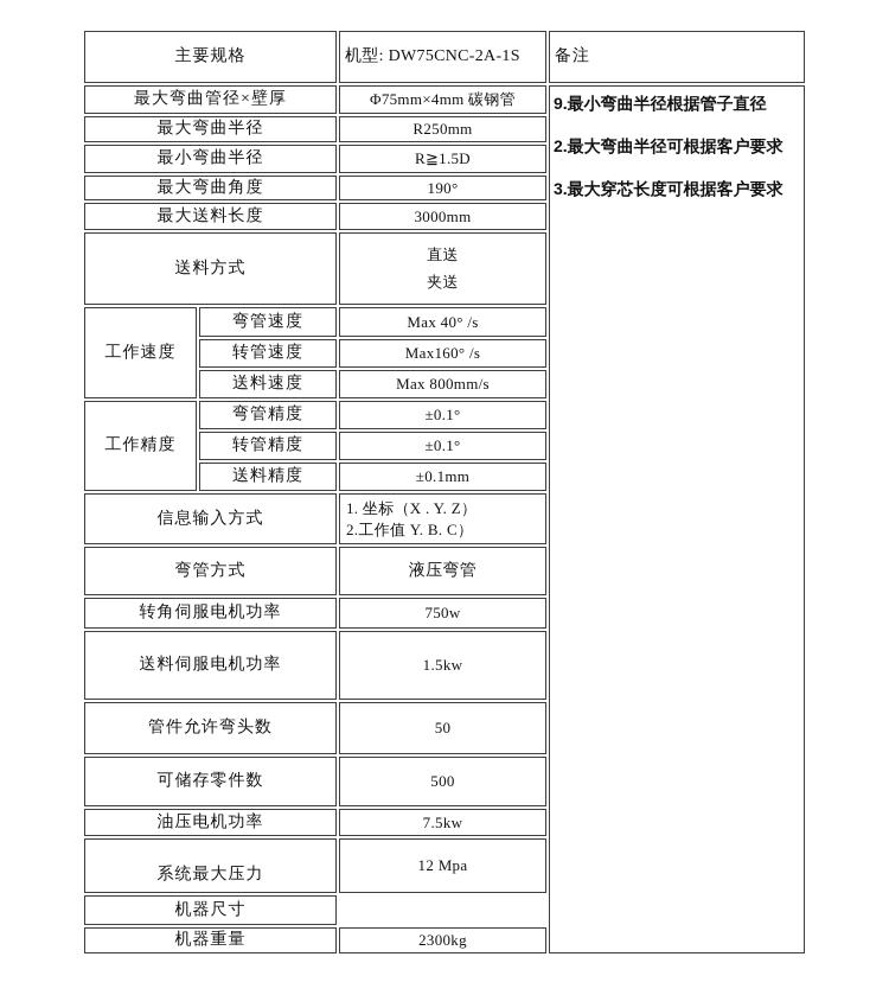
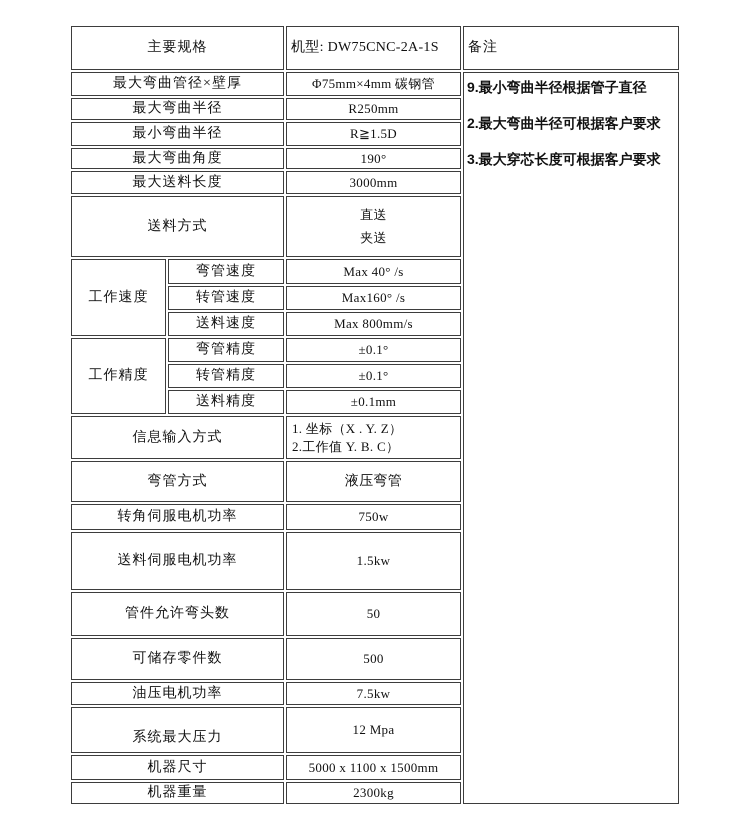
  主要规格
  机型: DW75CNC-2A-1S
  最大弯曲管径×壁厚
  Φ75mm×4mm 碳钢管
  最大弯曲半径
  R250mm
  最小弯曲半径
  R≧1.5D
  最大弯曲角度
  190°
  最大送料长度
  3000mm
  送料方式
  直送
  夹送
  工作速度
  弯管速度
  Max 40° /s
  转管速度
  Max160° /s
  送料速度
  Max 800mm/s
  工作精度
  弯管精度
  ±0.1°
  转管精度
  ±0.1°
  送料精度
  ±0.1mm
  信息输入方式
  1. 坐标（X . Y. Z）
  2.工作值 Y. B. C）
  弯管方式
  液压弯管
  转角伺服电机功率
  750w
  送料伺服电机功率
  1.5kw
  管件允许弯头数
  50
  可储存零件数
  500
  油压电机功率
  7.5kw
  系统最大压力
  12 Mpa
  机器尺寸
+ 5000 x 1100 x 1500mm
  机器重量
  2300kg
  备注
  9.最小弯曲半径根据管子直径
  2.最大弯曲半径可根据客户要求
  3.最大穿芯长度可根据客户要求
